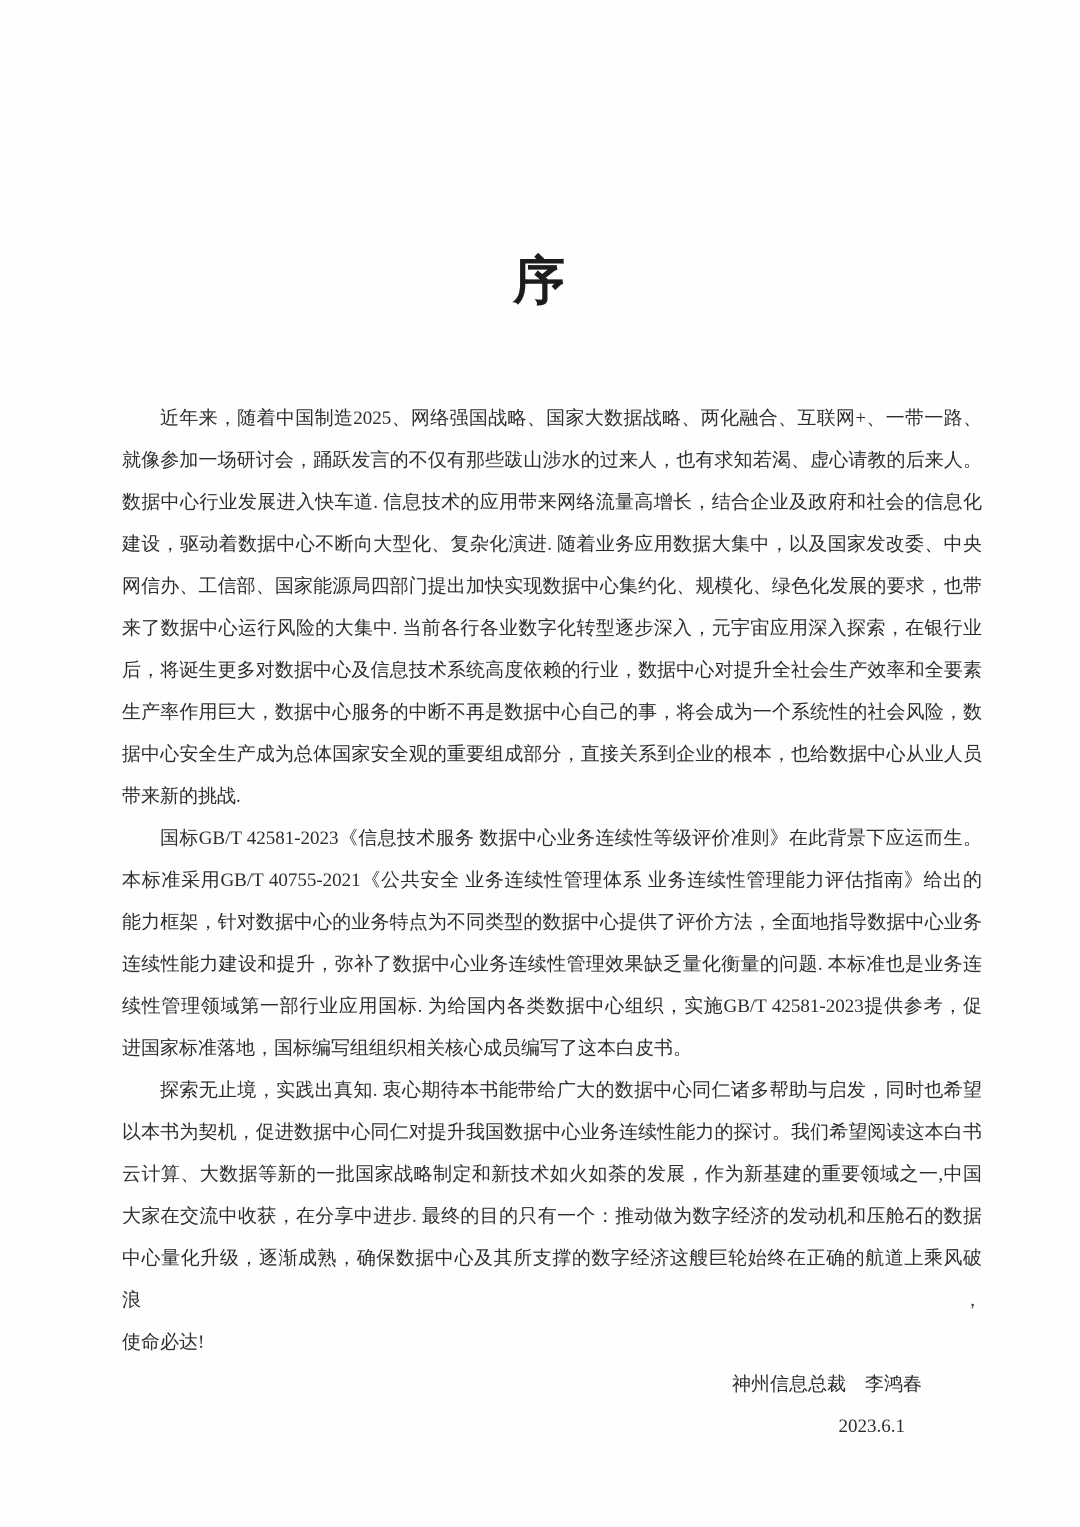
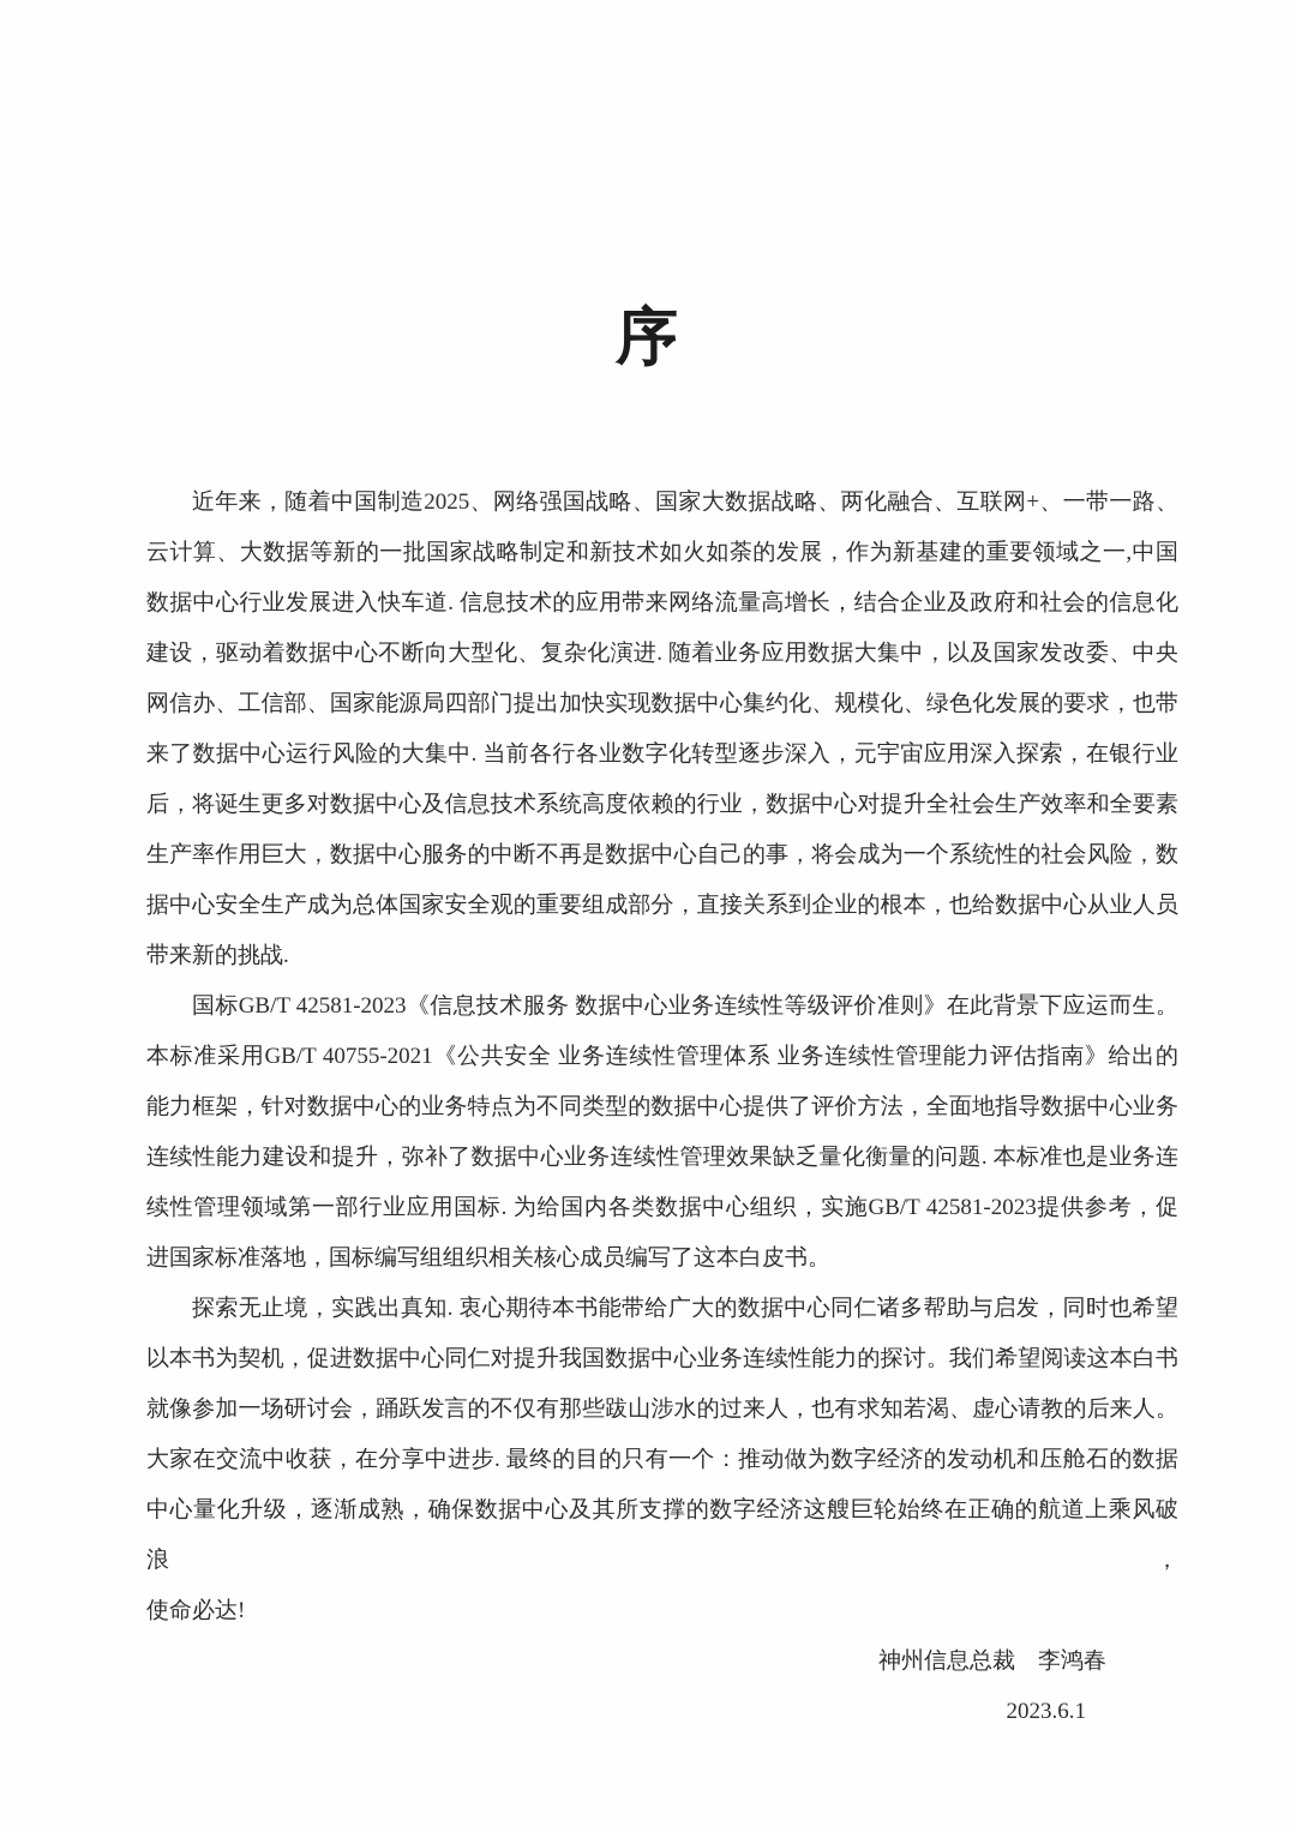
  序
  近年来，随着中国制造2025、网络强国战略、国家大数据战略、两化融合、互联网+、一带一路、
- 就像参加一场研讨会，踊跃发言的不仅有那些跋山涉水的过来人，也有求知若渴、虚心请教的后来人。
+ 云计算、大数据等新的一批国家战略制定和新技术如火如荼的发展，作为新基建的重要领域之一,中国
  数据中心行业发展进入快车道. 信息技术的应用带来网络流量高增长，结合企业及政府和社会的信息化
  建设，驱动着数据中心不断向大型化、复杂化演进. 随着业务应用数据大集中，以及国家发改委、中央
  网信办、工信部、国家能源局四部门提出加快实现数据中心集约化、规模化、绿色化发展的要求，也带
  来了数据中心运行风险的大集中. 当前各行各业数字化转型逐步深入，元宇宙应用深入探索，在银行业
  后，将诞生更多对数据中心及信息技术系统高度依赖的行业，数据中心对提升全社会生产效率和全要素
  生产率作用巨大，数据中心服务的中断不再是数据中心自己的事，将会成为一个系统性的社会风险，数
  据中心安全生产成为总体国家安全观的重要组成部分，直接关系到企业的根本，也给数据中心从业人员
  带来新的挑战.
  国标GB/T 42581-2023《信息技术服务 数据中心业务连续性等级评价准则》在此背景下应运而生。
  本标准采用GB/T 40755-2021《公共安全 业务连续性管理体系 业务连续性管理能力评估指南》给出的
  能力框架，针对数据中心的业务特点为不同类型的数据中心提供了评价方法，全面地指导数据中心业务
  连续性能力建设和提升，弥补了数据中心业务连续性管理效果缺乏量化衡量的问题. 本标准也是业务连
  续性管理领域第一部行业应用国标. 为给国内各类数据中心组织，实施GB/T 42581-2023提供参考，促
  进国家标准落地，国标编写组组织相关核心成员编写了这本白皮书。
  探索无止境，实践出真知. 衷心期待本书能带给广大的数据中心同仁诸多帮助与启发，同时也希望
  以本书为契机，促进数据中心同仁对提升我国数据中心业务连续性能力的探讨。我们希望阅读这本白书
- 云计算、大数据等新的一批国家战略制定和新技术如火如荼的发展，作为新基建的重要领域之一,中国
+ 就像参加一场研讨会，踊跃发言的不仅有那些跋山涉水的过来人，也有求知若渴、虚心请教的后来人。
  大家在交流中收获，在分享中进步. 最终的目的只有一个：推动做为数字经济的发动机和压舱石的数据
  中心量化升级，逐渐成熟，确保数据中心及其所支撑的数字经济这艘巨轮始终在正确的航道上乘风破浪，
  使命必达!
  神州信息总裁 李鸿春
  2023.6.1
